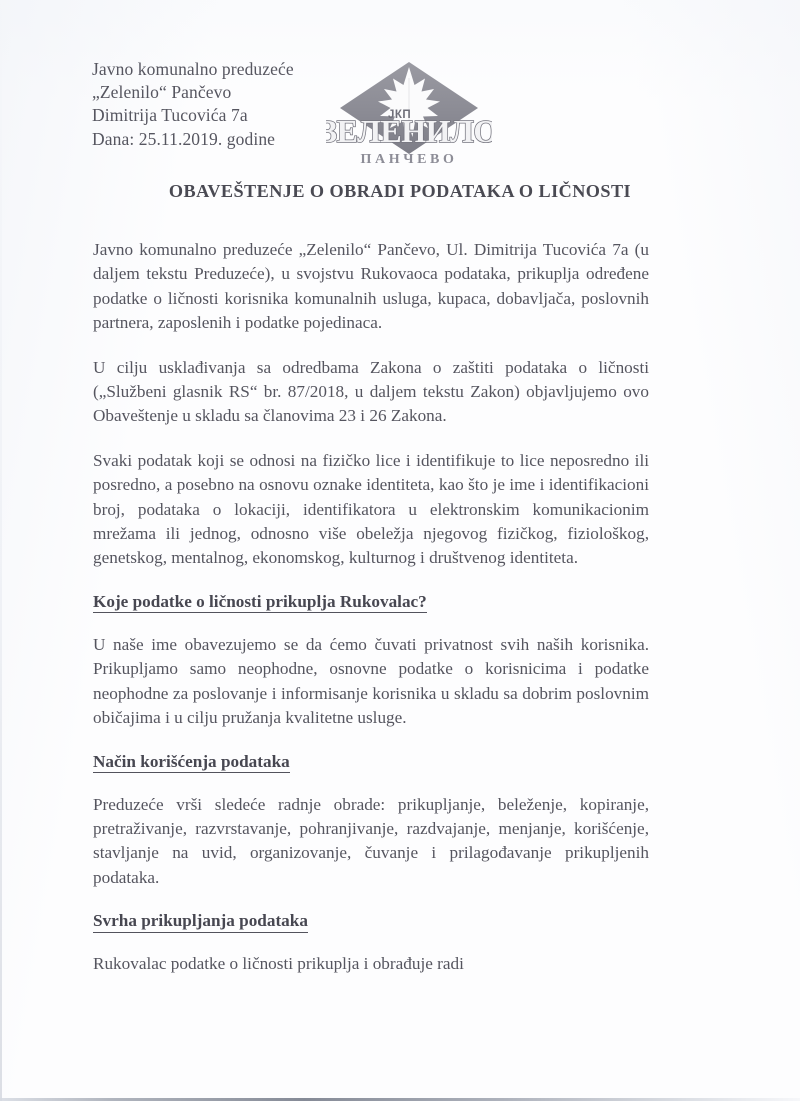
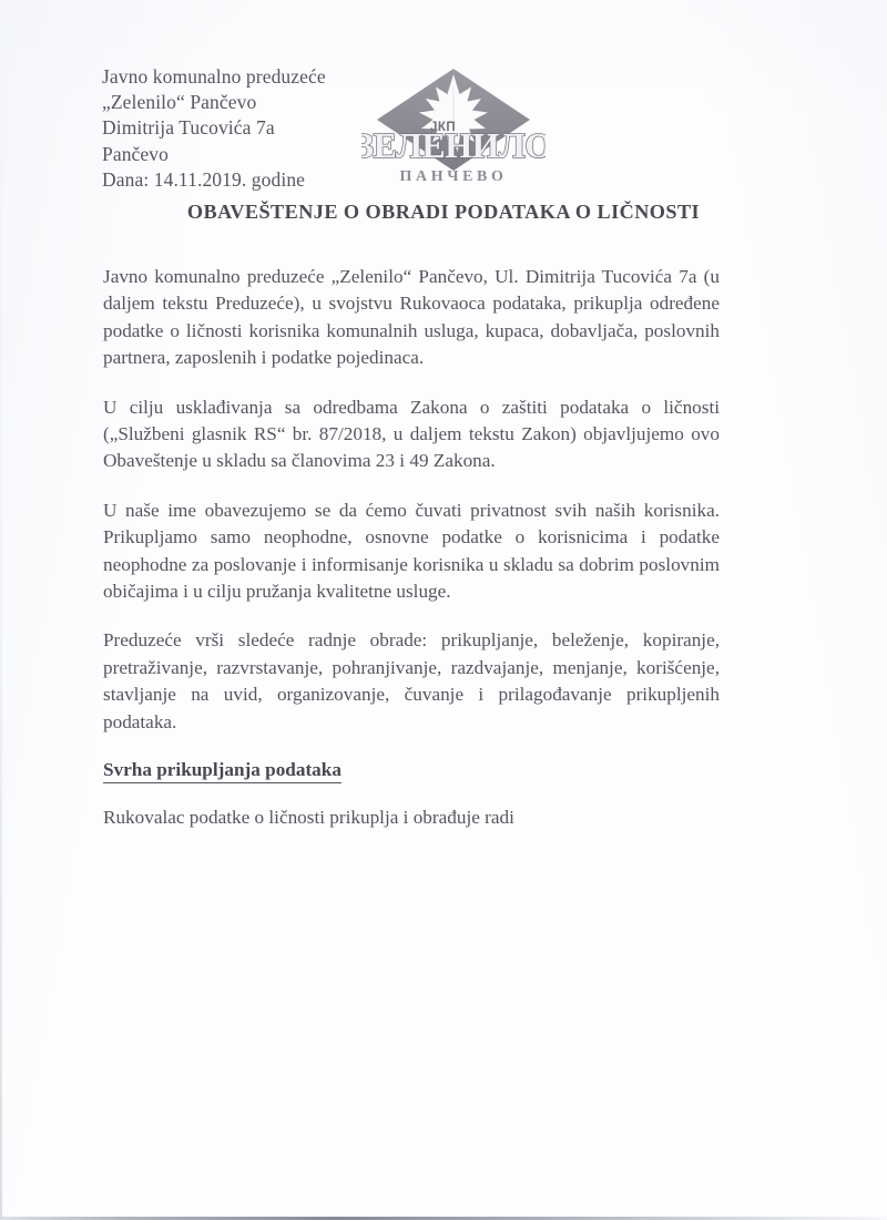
  Javno komunalno preduzeće
  „Zelenilo“ Pančevo
  Dimitrija Tucovića 7a
+ Pančevo
- Dana: 25.11.2019. godine
+ Dana: 14.11.2019. godine
  ЈКП
  ЗЕЛЕНИЛО
  ПАНЧЕВО
  OBAVEŠTENJE O OBRADI PODATAKA O LIČNOSTI
  Javno komunalno preduzeće „Zelenilo“ Pančevo, Ul. Dimitrija Tucovića 7a (u daljem tekstu Preduzeće), u svojstvu Rukovaoca podataka, prikuplja određene podatke o ličnosti korisnika komunalnih usluga, kupaca, dobavljača, poslovnih partnera, zaposlenih i podatke pojedinaca.
- U cilju usklađivanja sa odredbama Zakona o zaštiti podataka o ličnosti („Službeni glasnik RS“ br. 87/2018, u daljem tekstu Zakon) objavljujemo ovo Obaveštenje u skladu sa članovima 23 i 26 Zakona.
+ U cilju usklađivanja sa odredbama Zakona o zaštiti podataka o ličnosti („Službeni glasnik RS“ br. 87/2018, u daljem tekstu Zakon) objavljujemo ovo Obaveštenje u skladu sa članovima 23 i 49 Zakona.
- Svaki podatak koji se odnosi na fizičko lice i identifikuje to lice neposredno ili posredno, a posebno na osnovu oznake identiteta, kao što je ime i identifikacioni broj, podataka o lokaciji, identifikatora u elektronskim komunikacionim mrežama ili jednog, odnosno više obeležja njegovog fizičkog, fiziološkog, genetskog, mentalnog, ekonomskog, kulturnog i društvenog identiteta.
- Koje podatke o ličnosti prikuplja Rukovalac?
  U naše ime obavezujemo se da ćemo čuvati privatnost svih naših korisnika. Prikupljamo samo neophodne, osnovne podatke o korisnicima i podatke neophodne za poslovanje i informisanje korisnika u skladu sa dobrim poslovnim običajima i u cilju pružanja kvalitetne usluge.
- Način korišćenja podataka
  Preduzeće vrši sledeće radnje obrade: prikupljanje, beleženje, kopiranje, pretraživanje, razvrstavanje, pohranjivanje, razdvajanje, menjanje, korišćenje, stavljanje na uvid, organizovanje, čuvanje i prilagođavanje prikupljenih podataka.
  Svrha prikupljanja podataka
  Rukovalac podatke o ličnosti prikuplja i obrađuje radi
